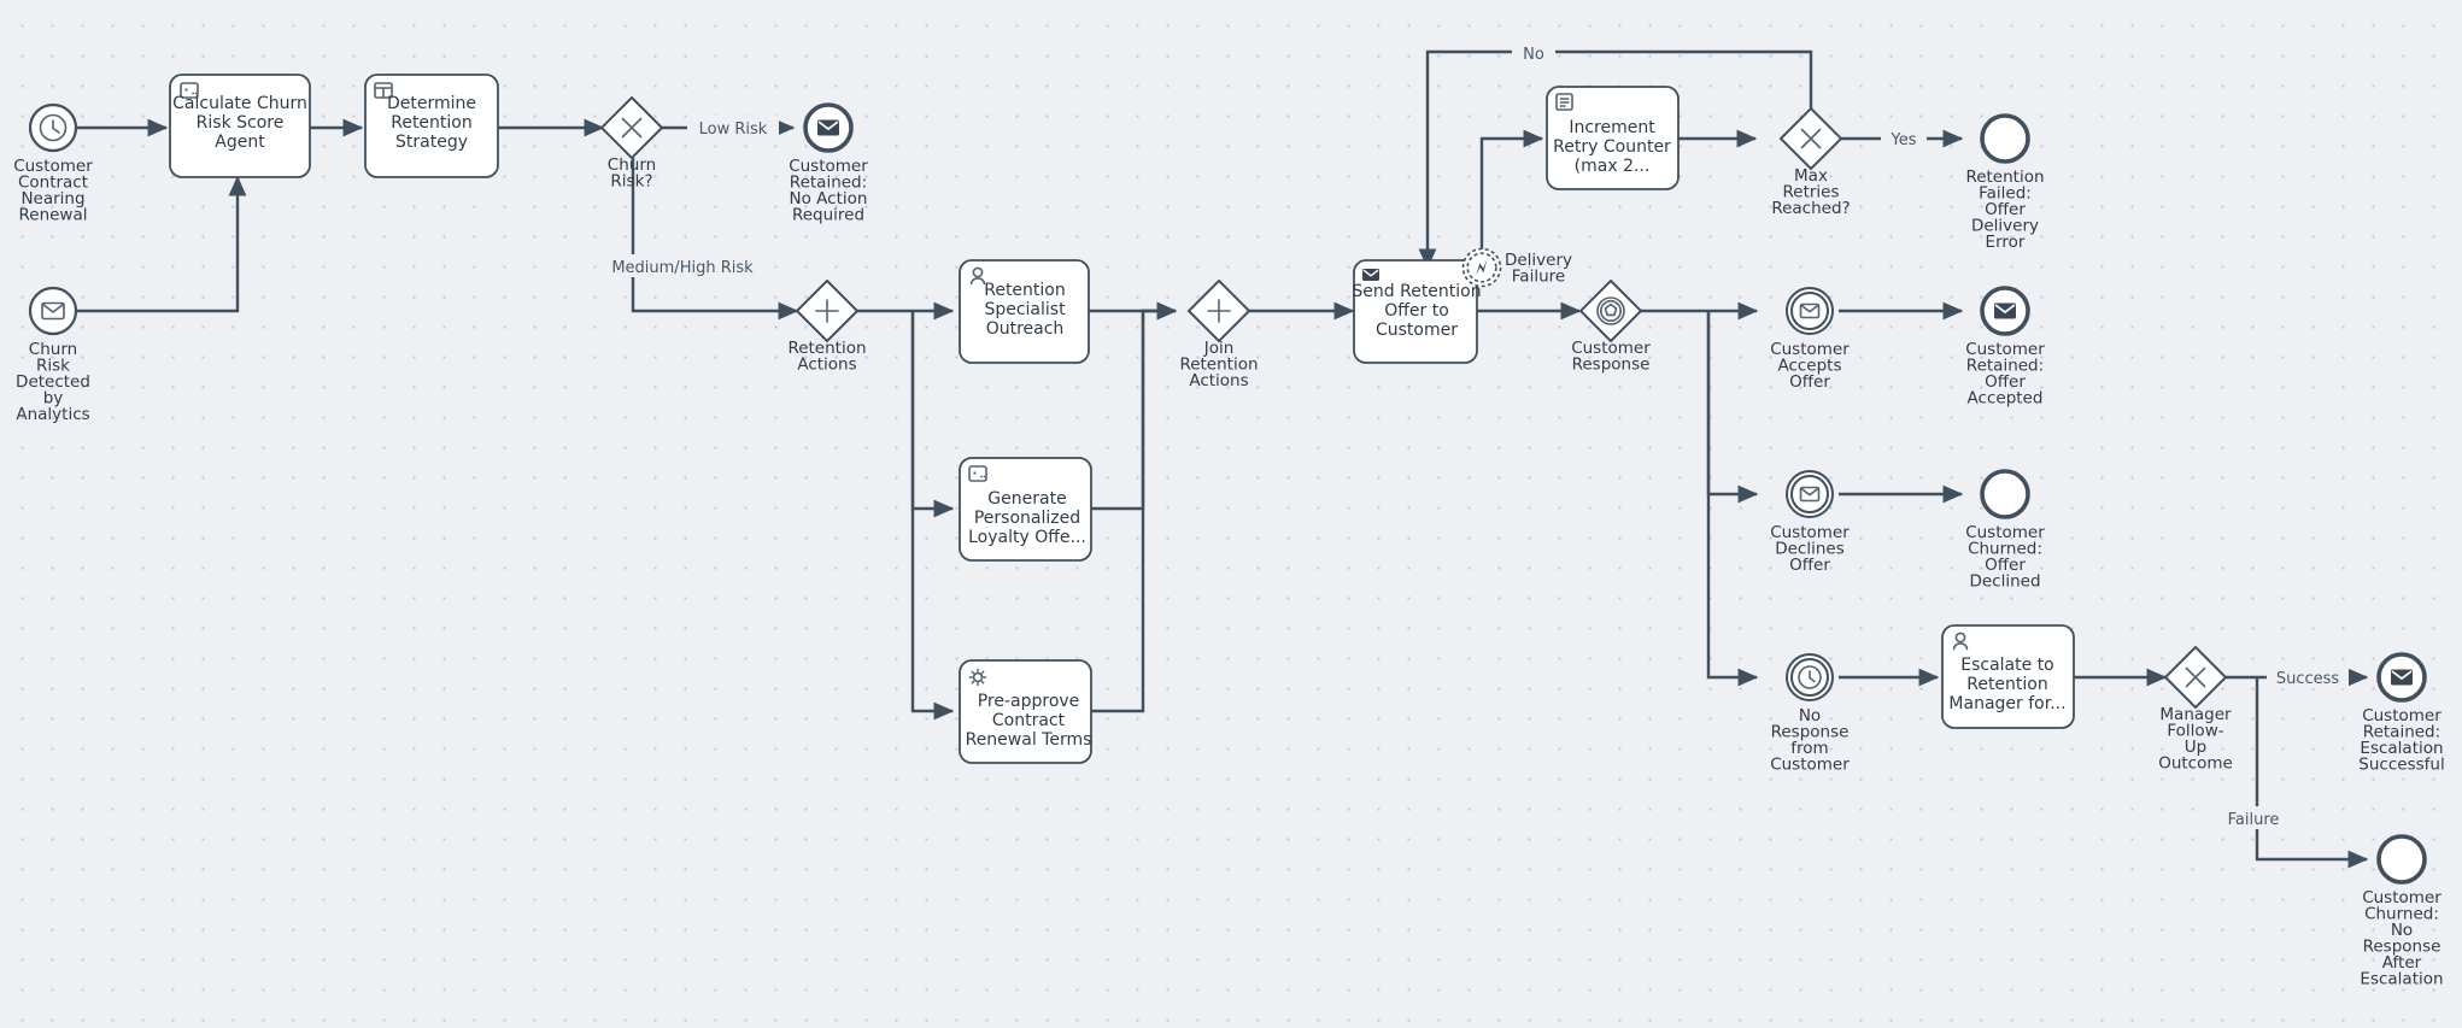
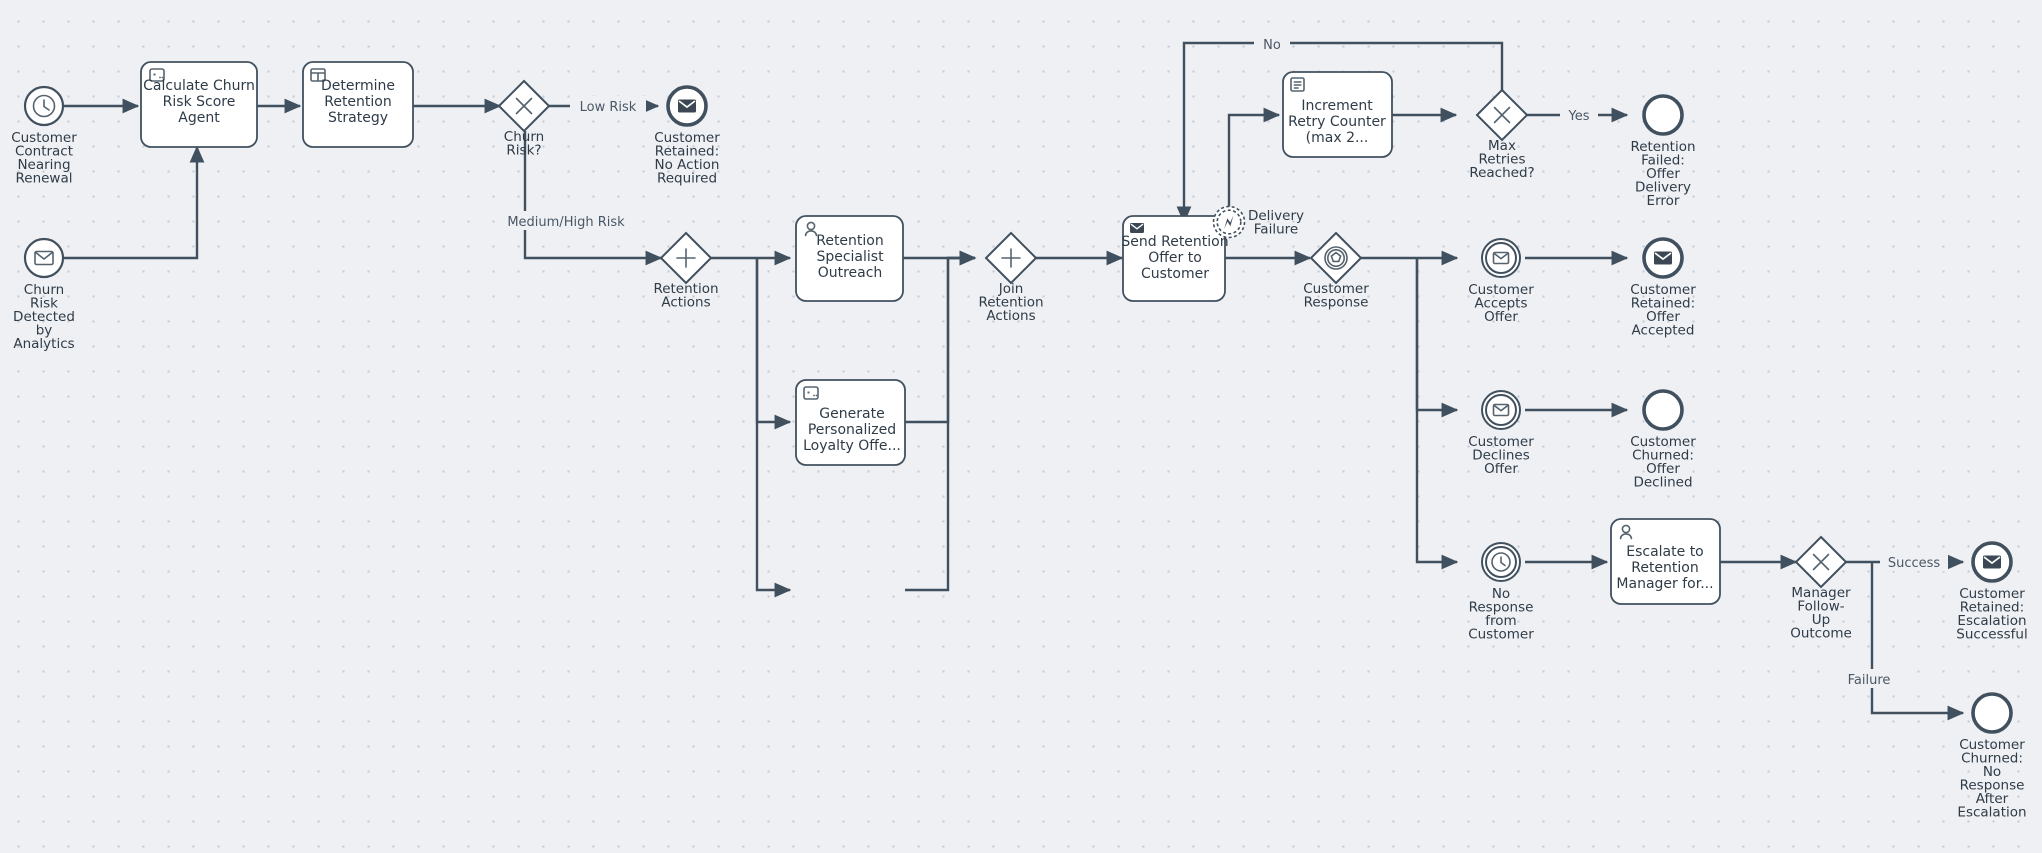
  Low Risk
  Medium/High Risk
  No
  Yes
  Success
  Failure
  Customer Contract Nearing Renewal
  Churn Risk Detected by Analytics
  Calculate Churn Risk Score Agent
  Determine Retention Strategy
  Churn Risk?
  Customer Retained: No Action Required
  Retention Actions
  Retention Specialist Outreach
  Generate Personalized Loyalty Offe...
- Pre-approve Contract Renewal Terms
  Join Retention Actions
  Send Retention Offer to Customer
  Delivery Failure
  Increment Retry Counter (max 2...
  Max Retries Reached?
  Retention Failed: Offer Delivery Error
  Customer Response
  Customer Accepts Offer
  Customer Retained: Offer Accepted
  Customer Declines Offer
  Customer Churned: Offer Declined
  No Response from Customer
  Escalate to Retention Manager for...
  Manager Follow- Up Outcome
  Customer Retained: Escalation Successful
  Customer Churned: No Response After Escalation
